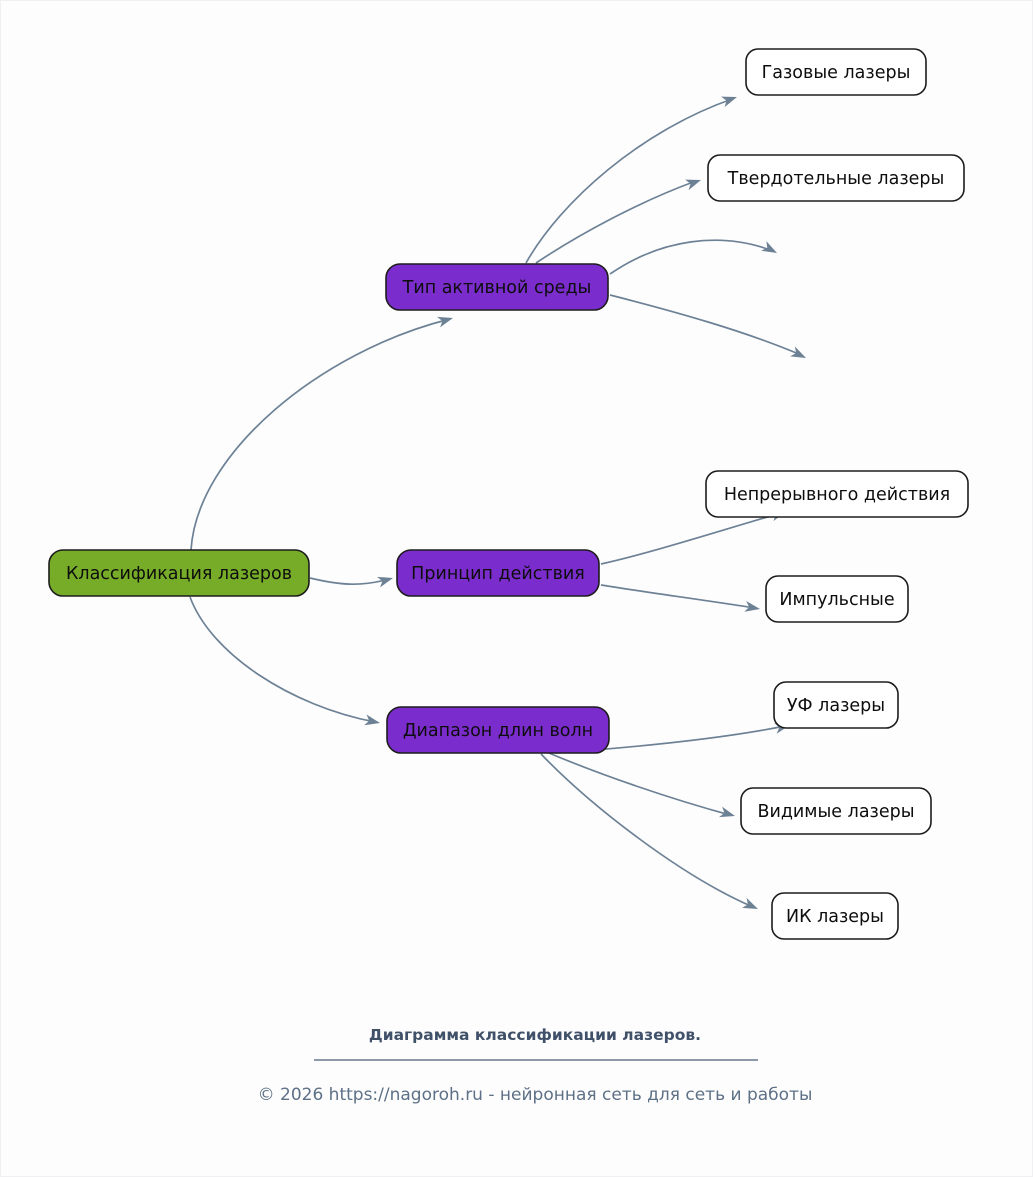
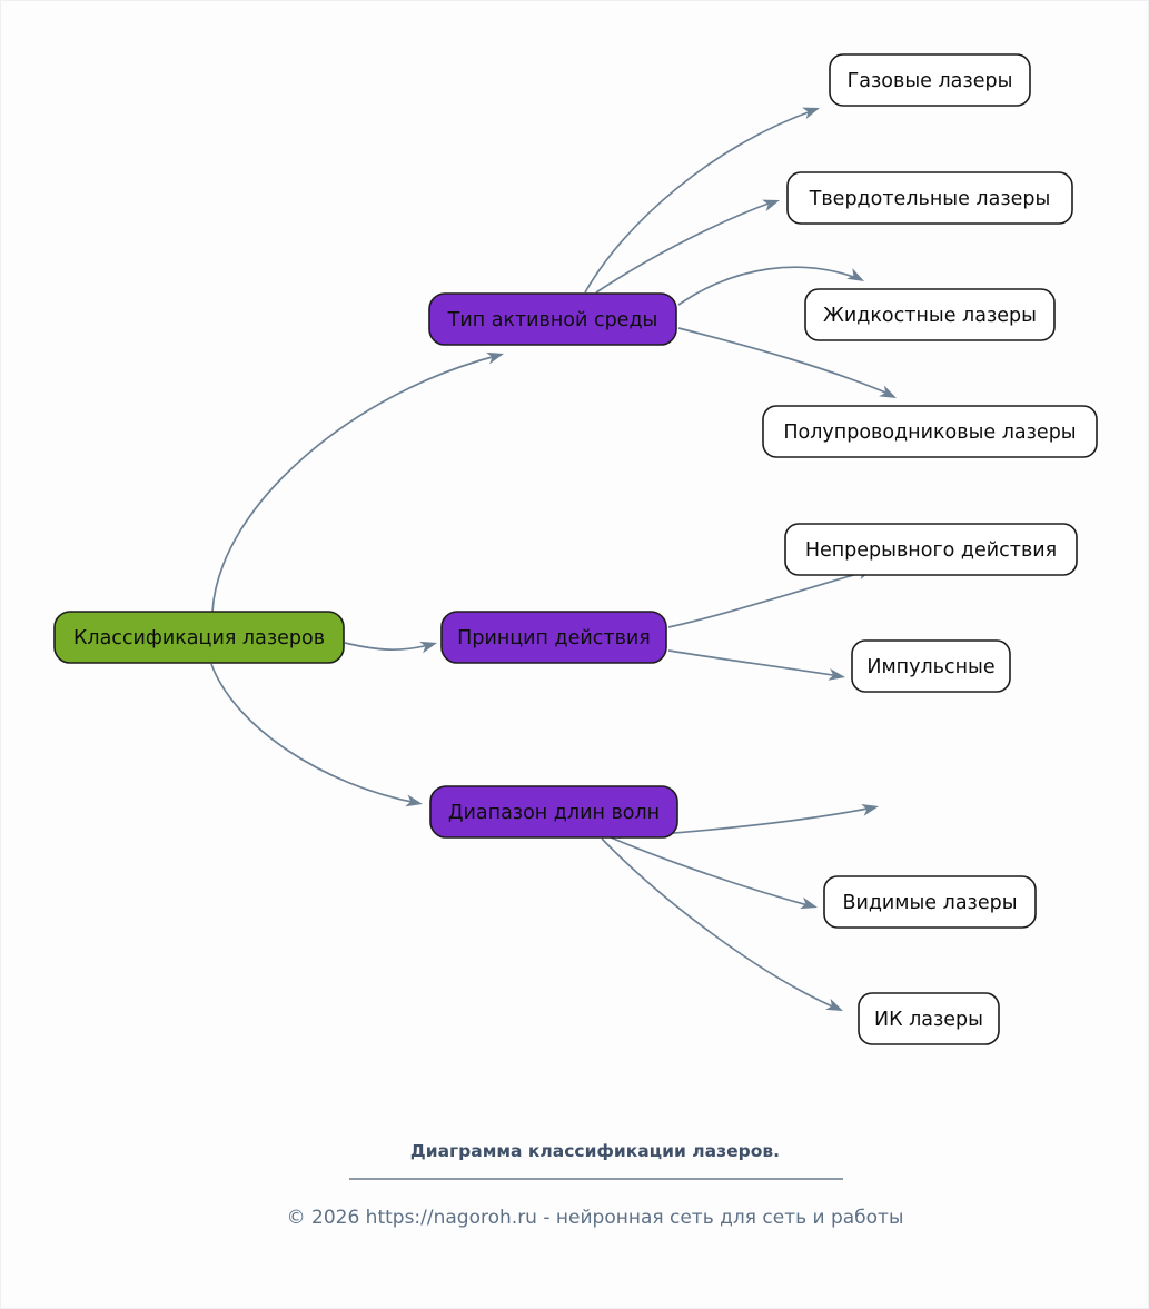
  Газовые лазеры
  Твердотельные лазеры
+ Жидкостные лазеры
+ Полупроводниковые лазеры
  Непрерывного действия
  Импульсные
- УФ лазеры
  Видимые лазеры
  ИК лазеры
  Тип активной среды
  Принцип действия
  Диапазон длин волн
  Классификация лазеров
  Диаграмма классификации лазеров.
  © 2026 https://nagoroh.ru - нейронная сеть для сеть и работы
